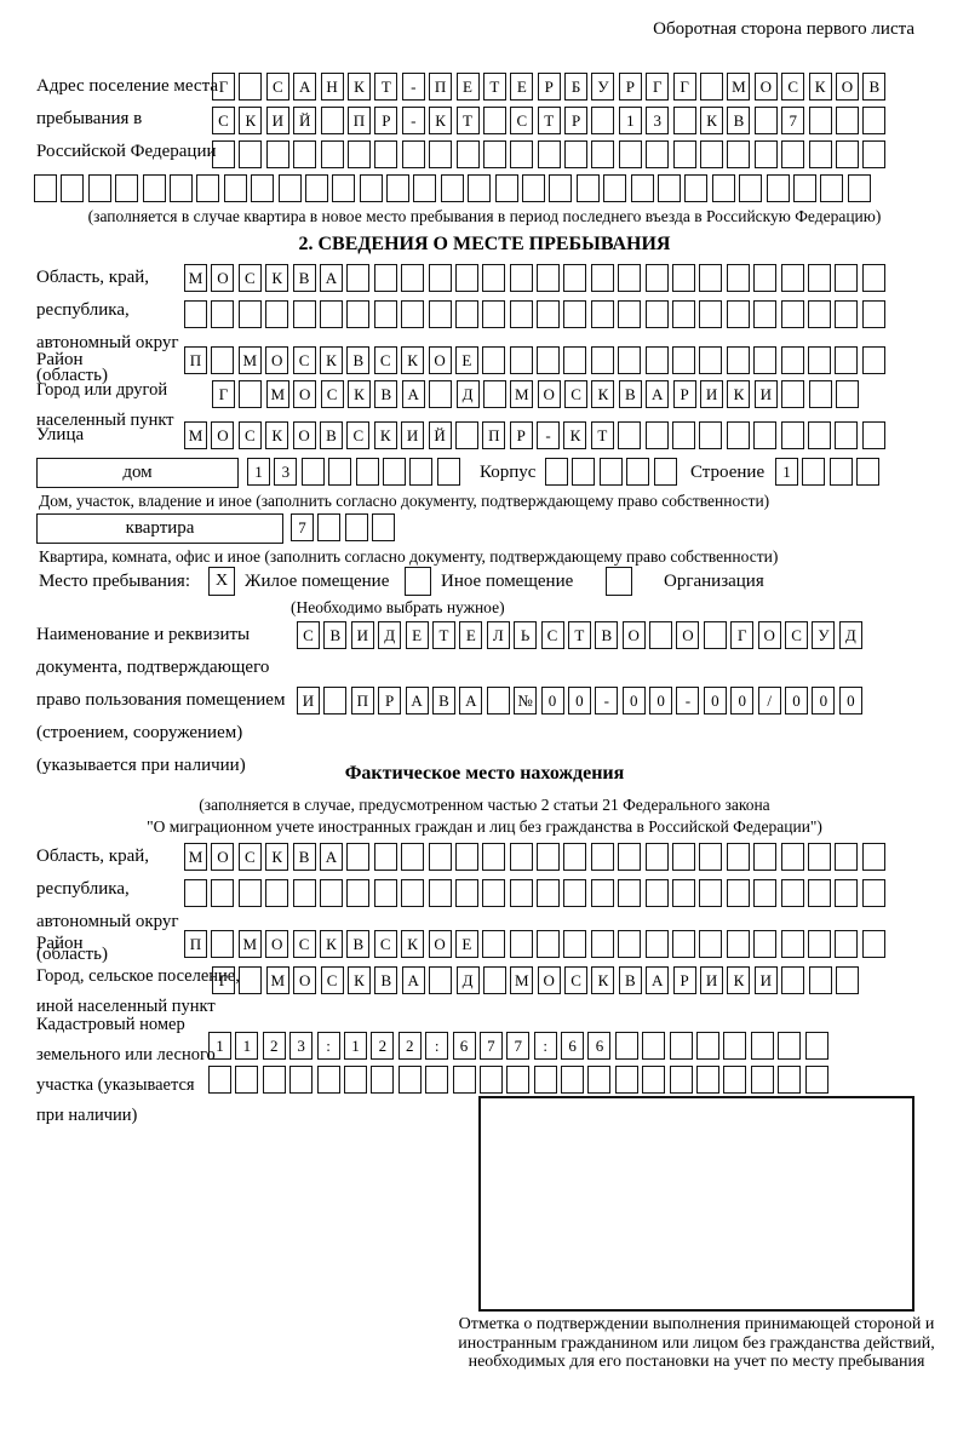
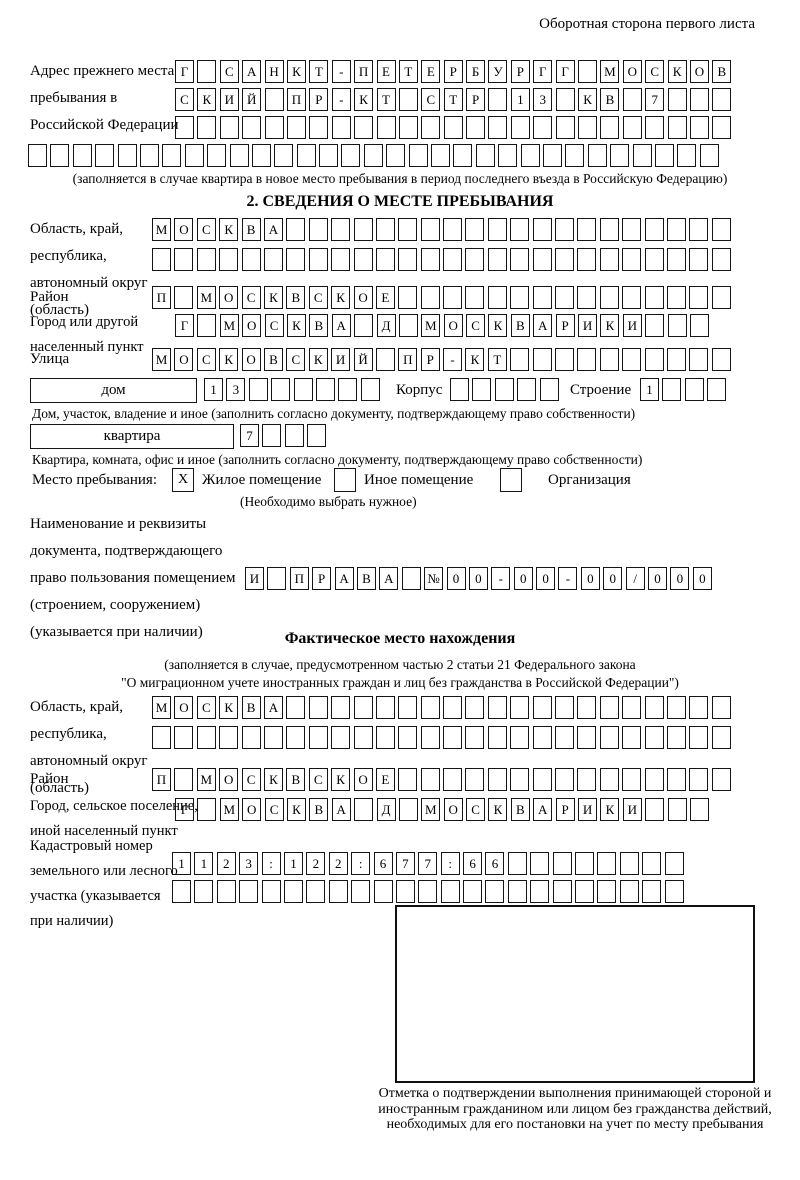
  Оборотная сторона первого листа
- Адрес поселение места пребывания в Российской Федерации
+ Адрес прежнего места пребывания в Российской Федерации
  Г С А Н К Т - П Е Т Е Р Б У Р Г Г М О С К О В
  С К И Й П Р - К Т С Т Р 1 3 К В 7
  (заполняется в случае квартира в новое место пребывания в период последнего въезда в Российскую Федерацию)
  2. СВЕДЕНИЯ О МЕСТЕ ПРЕБЫВАНИЯ
  Область, край, республика, автономный округ (область)
  М О С К В А
  Район
  П М О С К В С К О Е
  Город или другой населенный пункт
  Г М О С К В А Д М О С К В А Р И К И
  Улица
  М О С К О В С К И Й П Р - К Т
  дом
  1 3
  Корпус
  Строение
  1
  Дом, участок, владение и иное (заполнить согласно документу, подтверждающему право собственности)
  квартира
  7
  Квартира, комната, офис и иное (заполнить согласно документу, подтверждающему право собственности)
  Место пребывания:
  X
  Жилое помещение
  Иное помещение
  Организация
  (Необходимо выбрать нужное)
  Наименование и реквизиты документа, подтверждающего право пользования помещением (строением, сооружением) (указывается при наличии)
- С В И Д Е Т Е Л Ь С Т В О О Г О С У Д
  И П Р А В А № 0 0 - 0 0 - 0 0 / 0 0 0
  Фактическое место нахождения
  (заполняется в случае, предусмотренном частью 2 статьи 21 Федерального закона
  "О миграционном учете иностранных граждан и лиц без гражданства в Российской Федерации")
  Область, край, республика, автономный округ (область)
  М О С К В А
  Район
  П М О С К В С К О Е
  Город, сельское поселение, иной населенный пункт
  Г М О С К В А Д М О С К В А Р И К И
  Кадастровый номер земельного или лесного участка (указывается при наличии)
  1 1 2 3 : 1 2 2 : 6 7 7 : 6 6
  Отметка о подтверждении выполнения принимающей стороной и иностранным гражданином или лицом без гражданства действий, необходимых для его постановки на учет по месту пребывания
